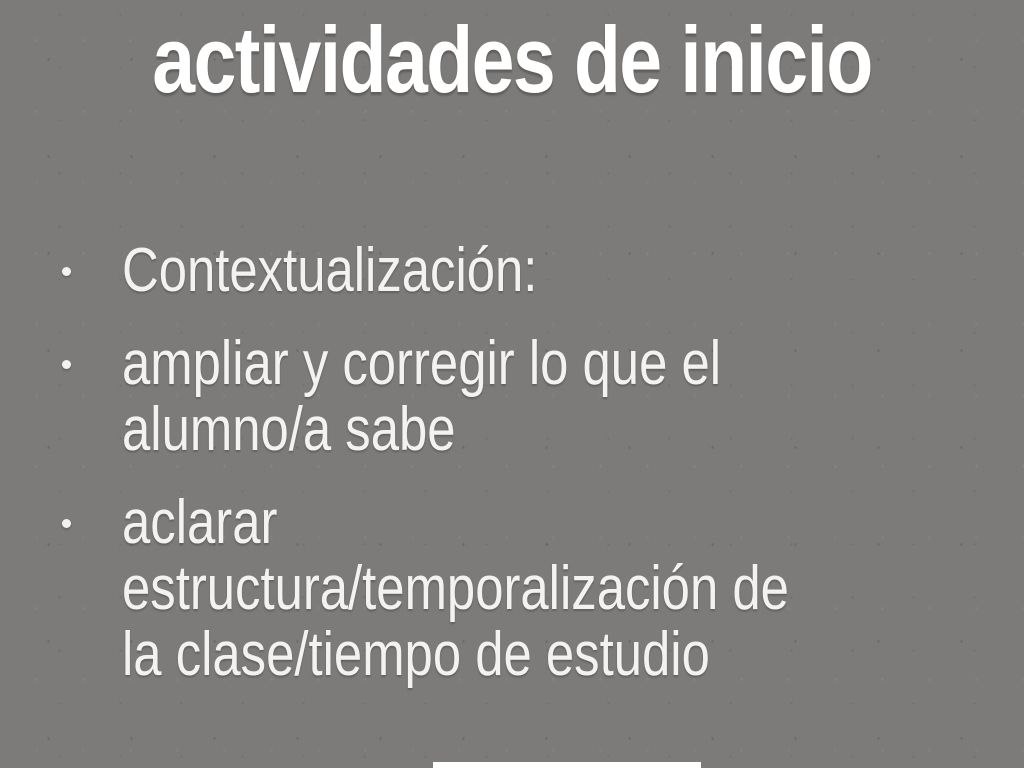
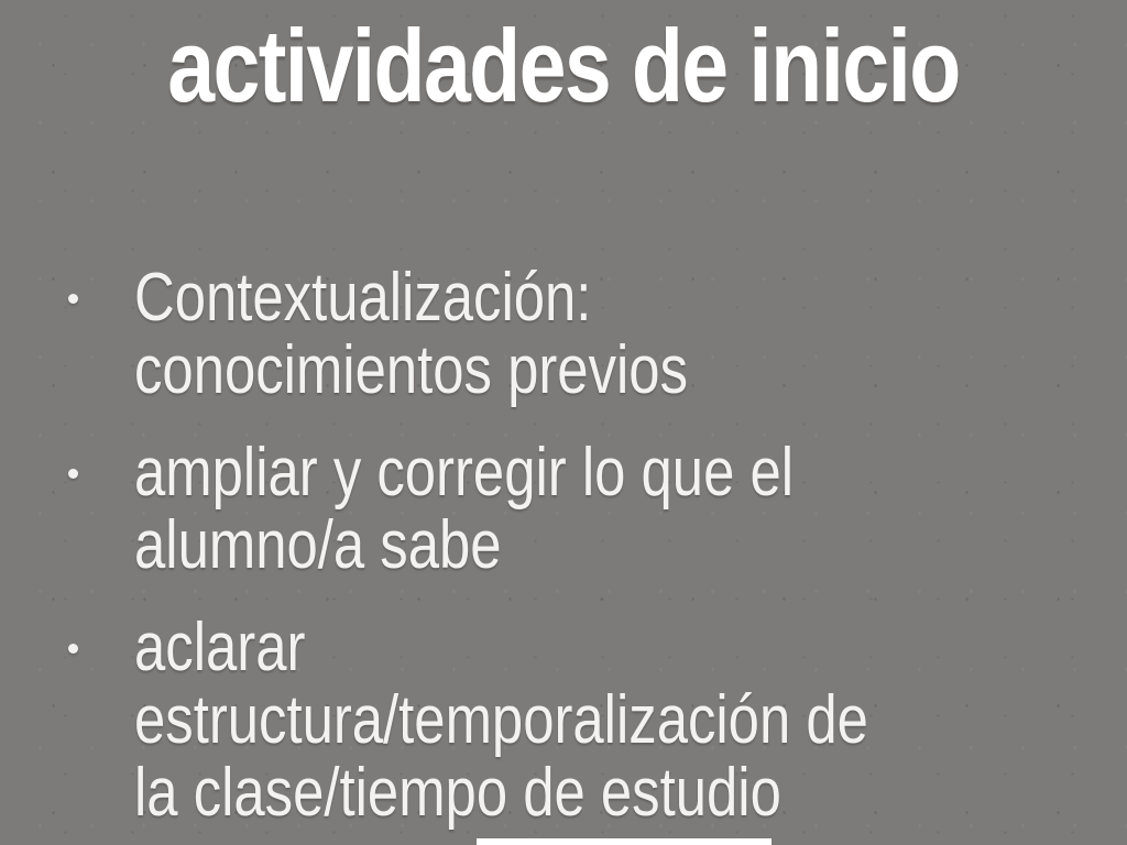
  actividades de inicio
  Contextualización:
+ conocimientos previos
  ampliar y corregir lo que el
  alumno/a sabe
  aclarar
  estructura/temporalización de
  la clase/tiempo de estudio
